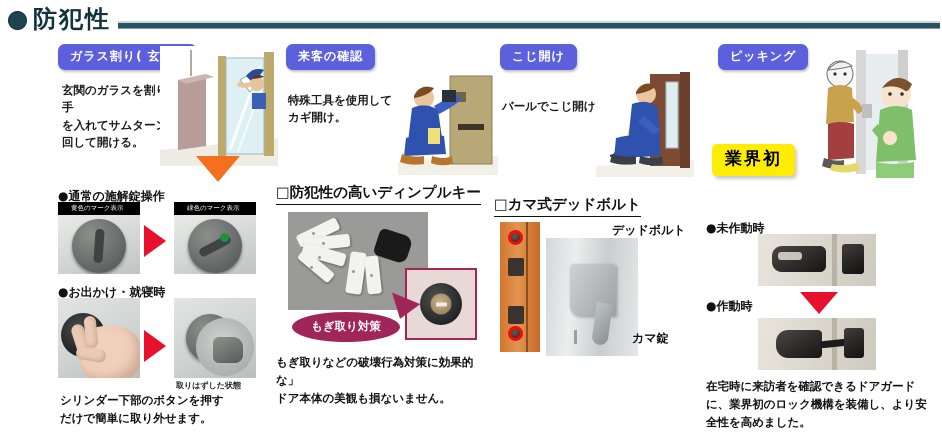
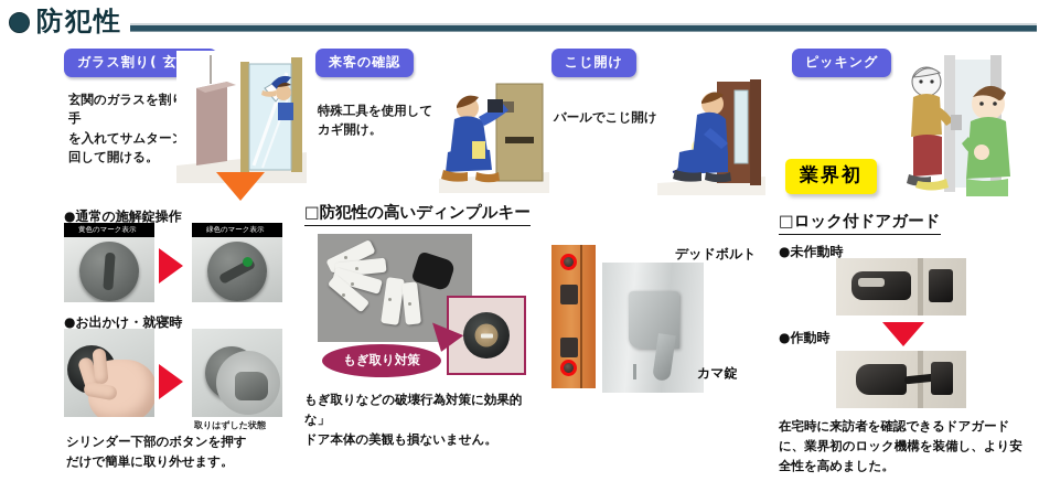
  防犯性
  ガラス割り( 玄
  玄関のガラスを割手
  を入れてサムター
  回して開ける。
  ●通常の施解錠操作
  黄色のマーク表示
  緑色のマーク表示
  ●お出かけ・就寝時
  取りはずした状態
  シリンダー下部のボタンを押す
  だけで簡単に取り外せます。
  来客の確認
  特殊工具を使用して
  カギ開け。
  □防犯性の高いディンプルキー
  もぎ取り対策
  もぎ取りなどの破壊行為対策に効果的な」
  ドア本体の美観も損ないません。
  こじ開け
  バールでこじ開け
- □カマ式デッドボルト
  デッドボルト
  カマ錠
  ピッキング
  業界初
+ □ロック付ドアガード
  ●未作動時
  ●作動時
  在宅時に来訪者を確認できるドアガード
  に、業界初のロック機構を装備し、より安
  全性を高めました。
